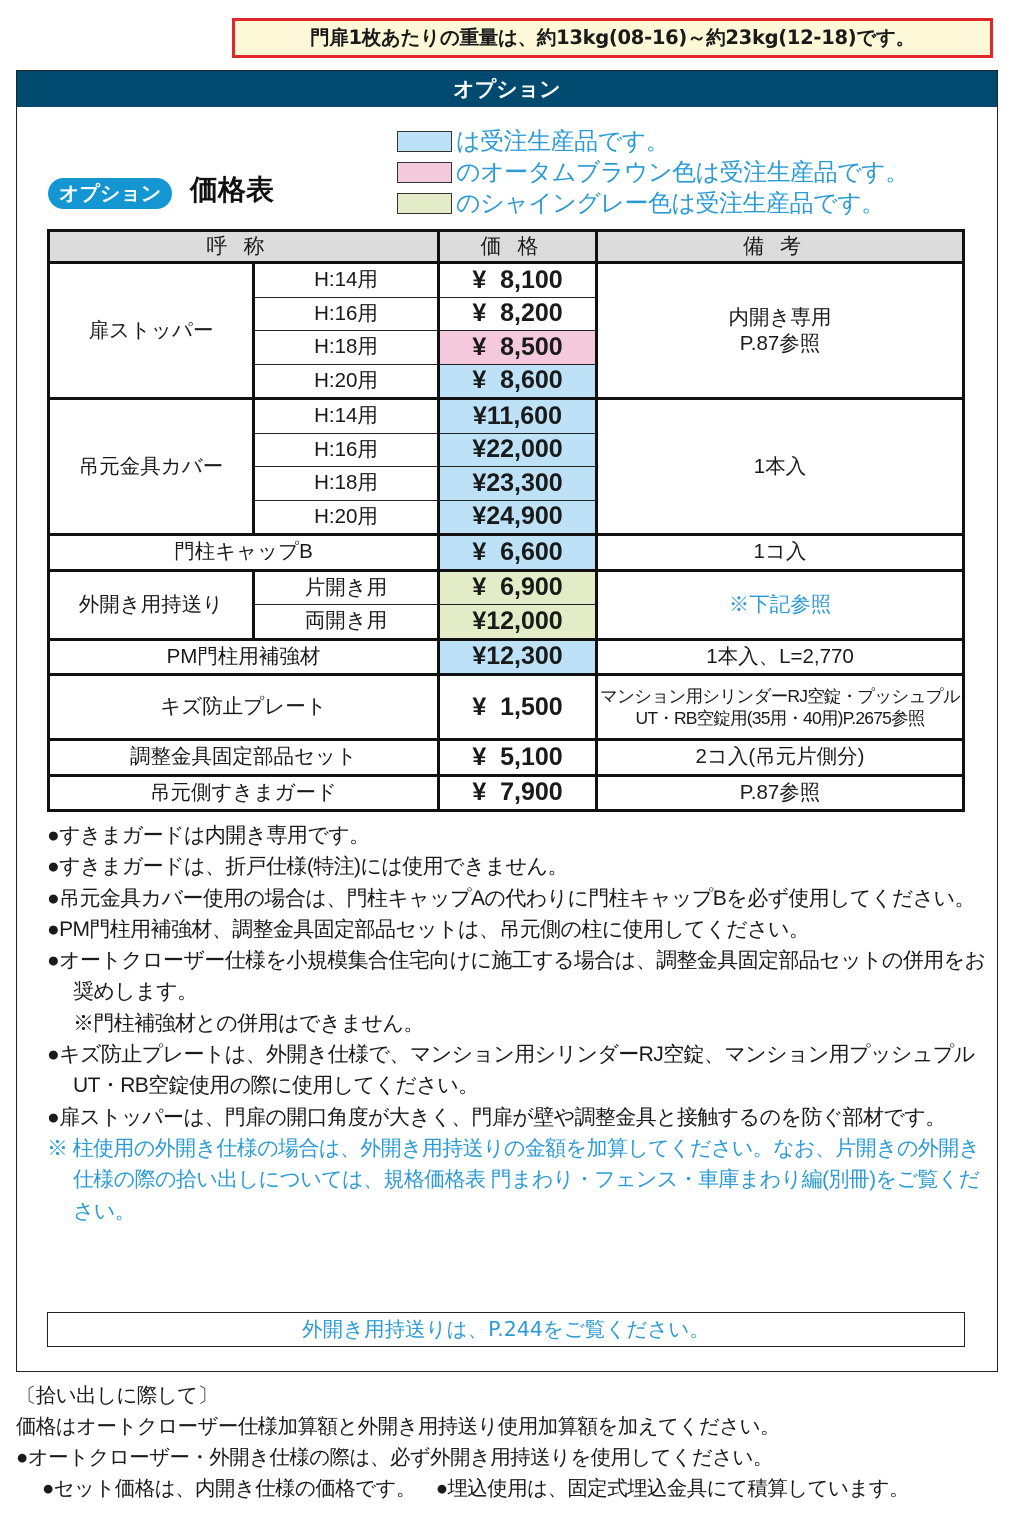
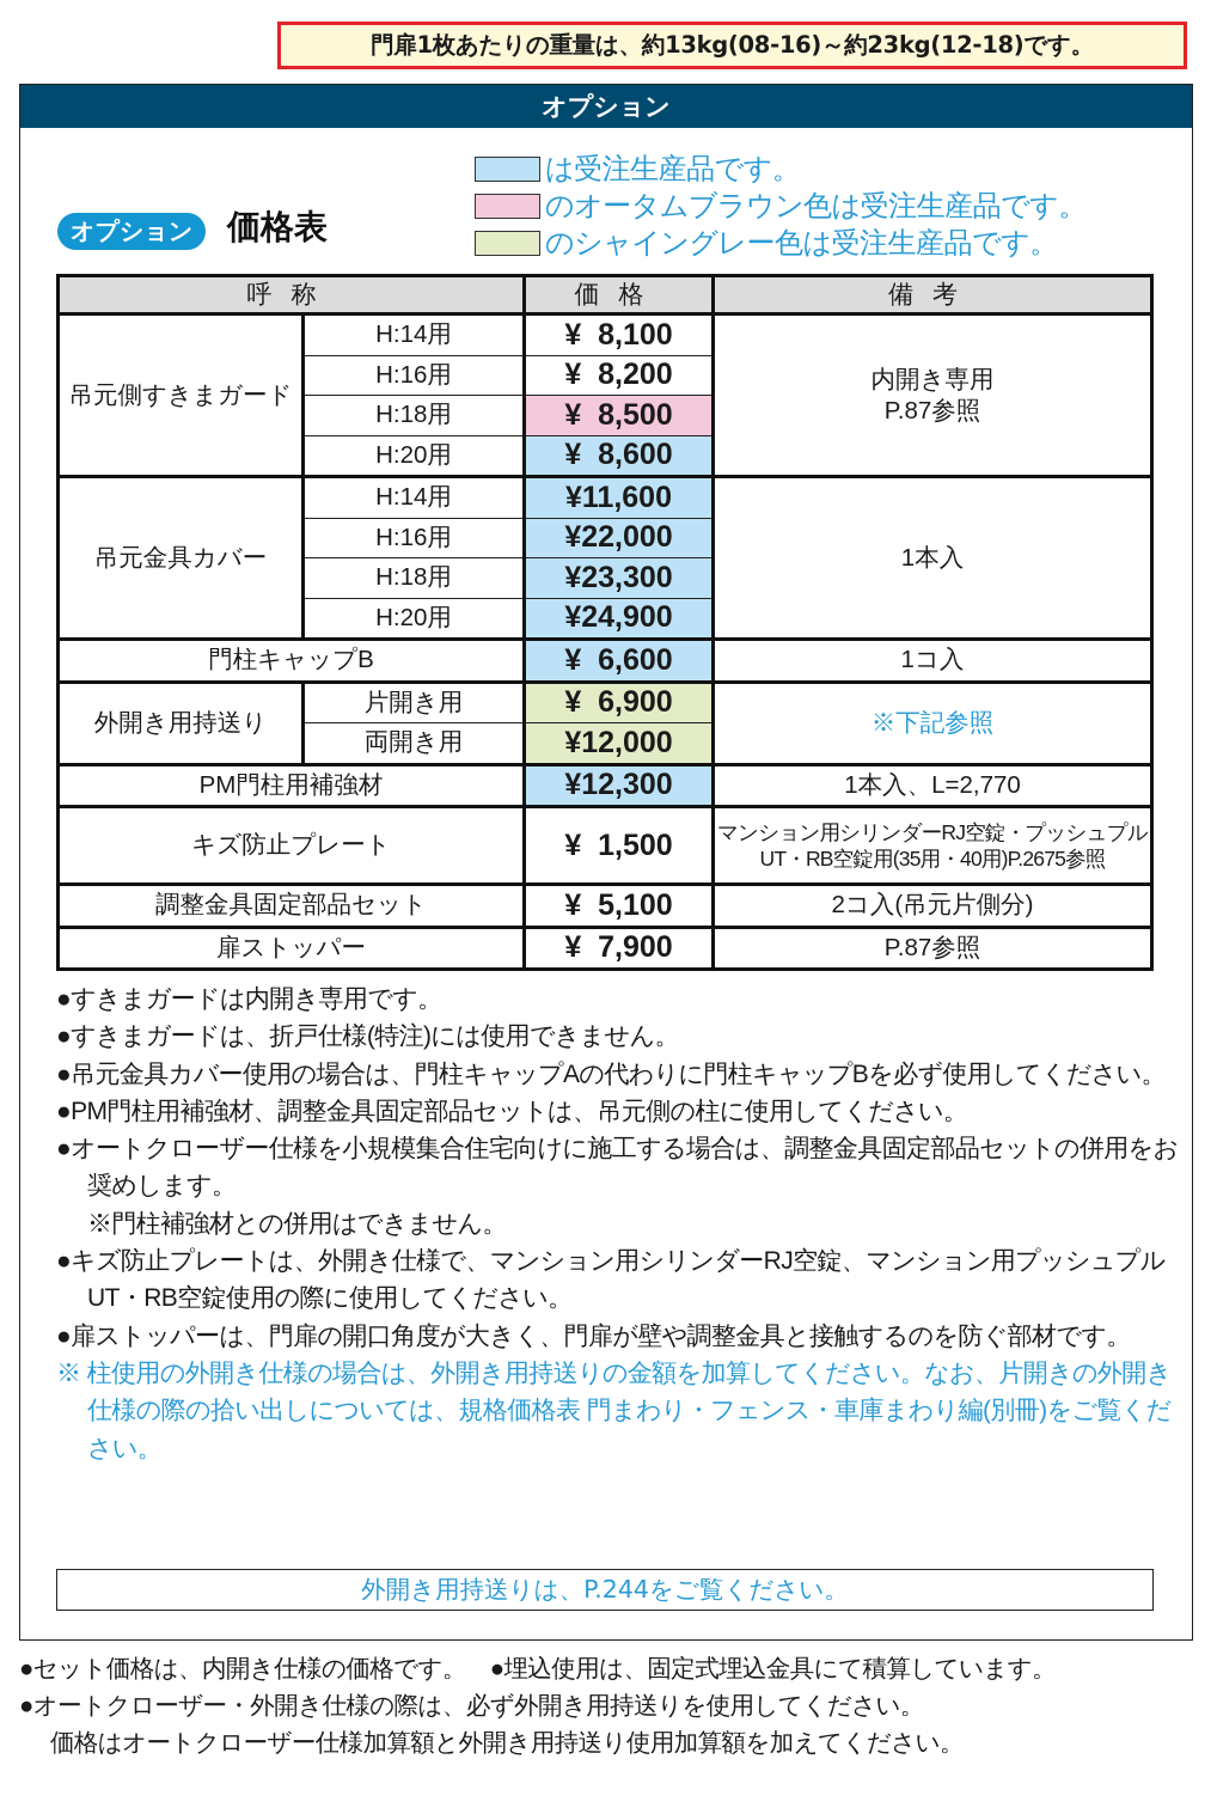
  門扉1枚あたりの重量は、約13kg(08-16)～約23kg(12-18)です。
  オプション
  は受注生産品です。
  のオータムブラウン色は受注生産品です。
  のシャイングレー色は受注生産品です。
  オプション
  価格表
  呼称	価格	備考
- 扉ストッパー	H:14用	¥ 8,100	内開き専用 P.87参照
+ 吊元側すきまガード	H:14用	¥ 8,100	内開き専用 P.87参照
  H:16用	¥ 8,200
  H:18用	¥ 8,500
  H:20用	¥ 8,600
  吊元金具カバー	H:14用	¥11,600	1本入
  H:16用	¥22,000
  H:18用	¥23,300
  H:20用	¥24,900
  門柱キャップB	¥ 6,600	1コ入
  外開き用持送り	片開き用	¥ 6,900	※下記参照
  両開き用	¥12,000
  PM門柱用補強材	¥12,300	1本入、L=2,770
  キズ防止プレート	¥ 1,500	マンション用シリンダーRJ空錠・プッシュプル UT・RB空錠用(35用・40用)P.2675参照
  調整金具固定部品セット	¥ 5,100	2コ入(吊元片側分)
- 吊元側すきまガード	¥ 7,900	P.87参照
+ 扉ストッパー	¥ 7,900	P.87参照
  ●すきまガードは内開き専用です。
  ●すきまガードは、折戸仕様(特注)には使用できません。
  ●吊元金具カバー使用の場合は、門柱キャップAの代わりに門柱キャップBを必ず使用してください。
  ●PM門柱用補強材、調整金具固定部品セットは、吊元側の柱に使用してください。
  ●オートクローザー仕様を小規模集合住宅向けに施工する場合は、調整金具固定部品セットの併用をお奨めします。
  ※門柱補強材との併用はできません。
  ●キズ防止プレートは、外開き仕様で、マンション用シリンダーRJ空錠、マンション用プッシュプルUT・RB空錠使用の際に使用してください。
  ●扉ストッパーは、門扉の開口角度が大きく、門扉が壁や調整金具と接触するのを防ぐ部材です。
  ※ 柱使用の外開き仕様の場合は、外開き用持送りの金額を加算してください。なお、片開きの外開き仕様の際の拾い出しについては、規格価格表 門まわり・フェンス・車庫まわり編(別冊)をご覧ください。
  外開き用持送りは、P.244をご覧ください。
- 〔拾い出しに際して〕
- 価格はオートクローザー仕様加算額と外開き用持送り使用加算額を加えてください。
+ ●セット価格は、内開き仕様の価格です。 ●埋込使用は、固定式埋込金具にて積算しています。
  ●オートクローザー・外開き仕様の際は、必ず外開き用持送りを使用してください。
- ●セット価格は、内開き仕様の価格です。 ●埋込使用は、固定式埋込金具にて積算しています。
+ 価格はオートクローザー仕様加算額と外開き用持送り使用加算額を加えてください。
